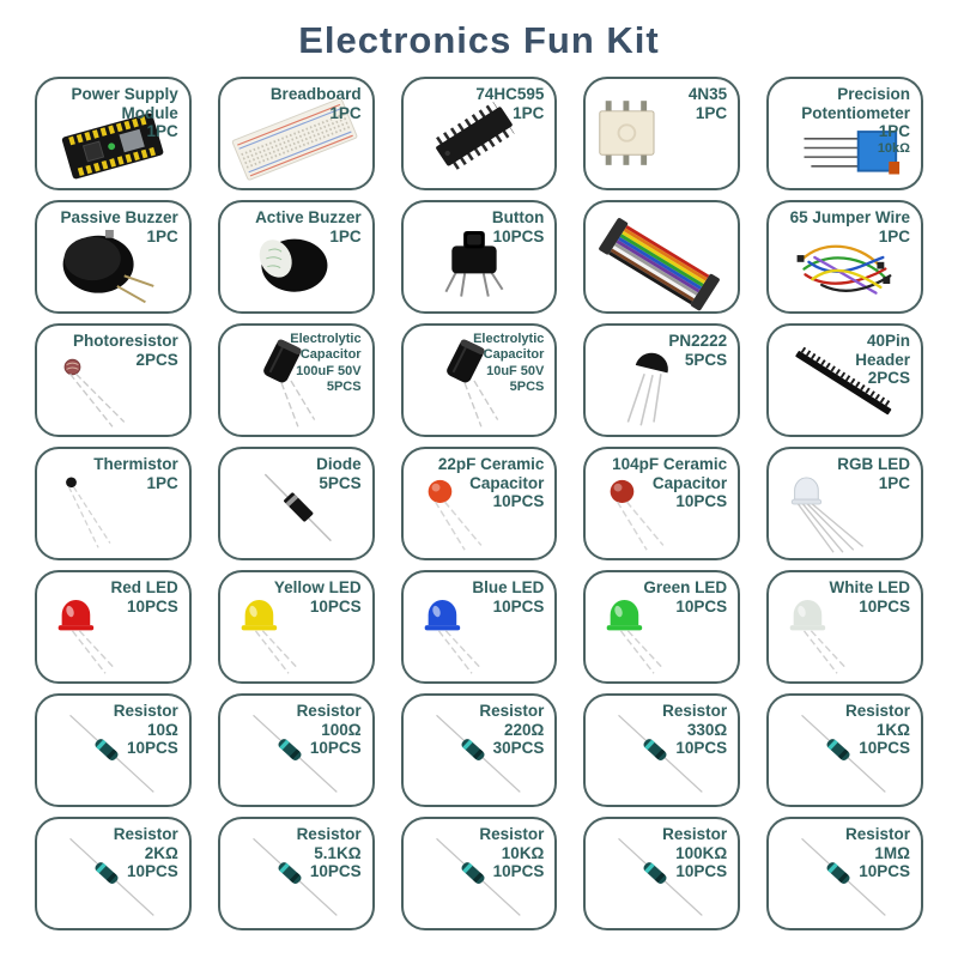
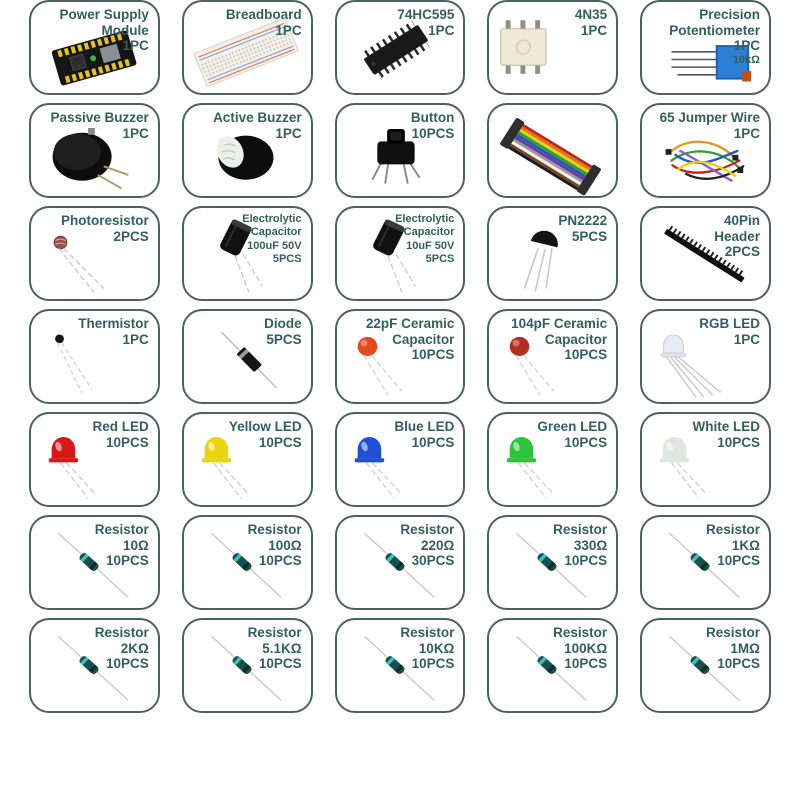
- Electronics Fun Kit
  Power Supply
  Module
  1PC
  Breadboard
  1PC
  74HC595
  1PC
  4N35
  1PC
  Precision
  Potentiometer
  1PC
  10kΩ
  Passive Buzzer
  1PC
  Active Buzzer
  1PC
  Button
  10PCS
  65 Jumper Wire
  1PC
  Photoresistor
  2PCS
  Electrolytic
  Capacitor
  100uF 50V
  5PCS
  Electrolytic
  Capacitor
  10uF 50V
  5PCS
  PN2222
  5PCS
  40Pin
  Header
  2PCS
  Thermistor
  1PC
  Diode
  5PCS
  22pF Ceramic
  Capacitor
  10PCS
  104pF Ceramic
  Capacitor
  10PCS
  RGB LED
  1PC
  Red LED
  10PCS
  Yellow LED
  10PCS
  Blue LED
  10PCS
  Green LED
  10PCS
  White LED
  10PCS
  Resistor
  10Ω
  10PCS
  Resistor
  100Ω
  10PCS
  Resistor
  220Ω
  30PCS
  Resistor
  330Ω
  10PCS
  Resistor
  1KΩ
  10PCS
  Resistor
  2KΩ
  10PCS
  Resistor
  5.1KΩ
  10PCS
  Resistor
  10KΩ
  10PCS
  Resistor
  100KΩ
  10PCS
  Resistor
  1MΩ
  10PCS
